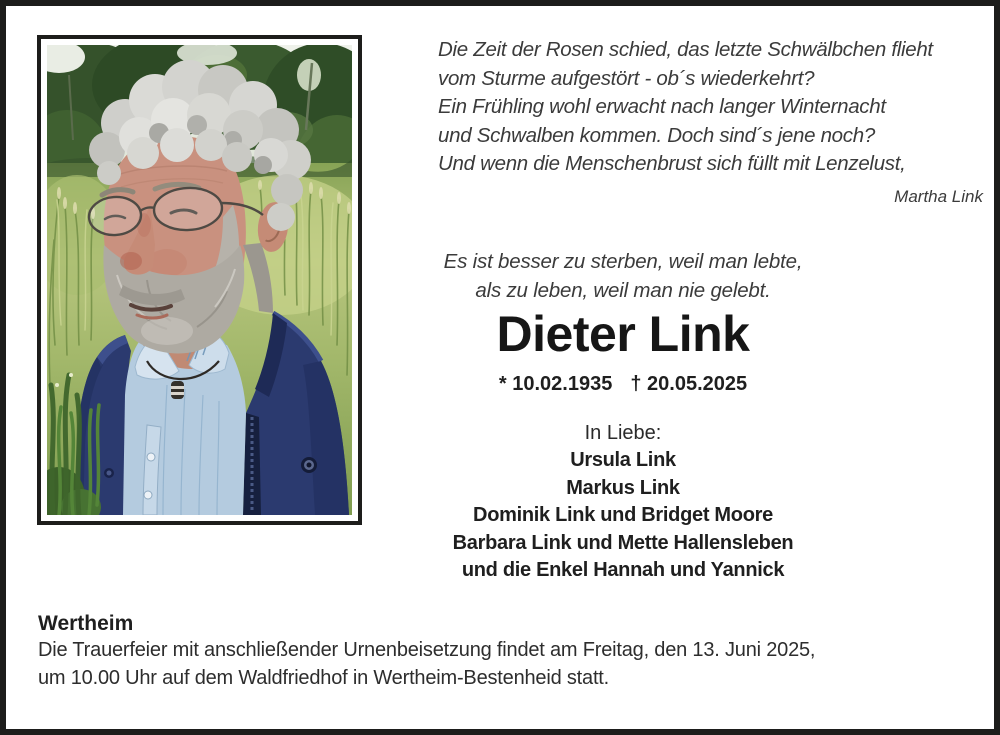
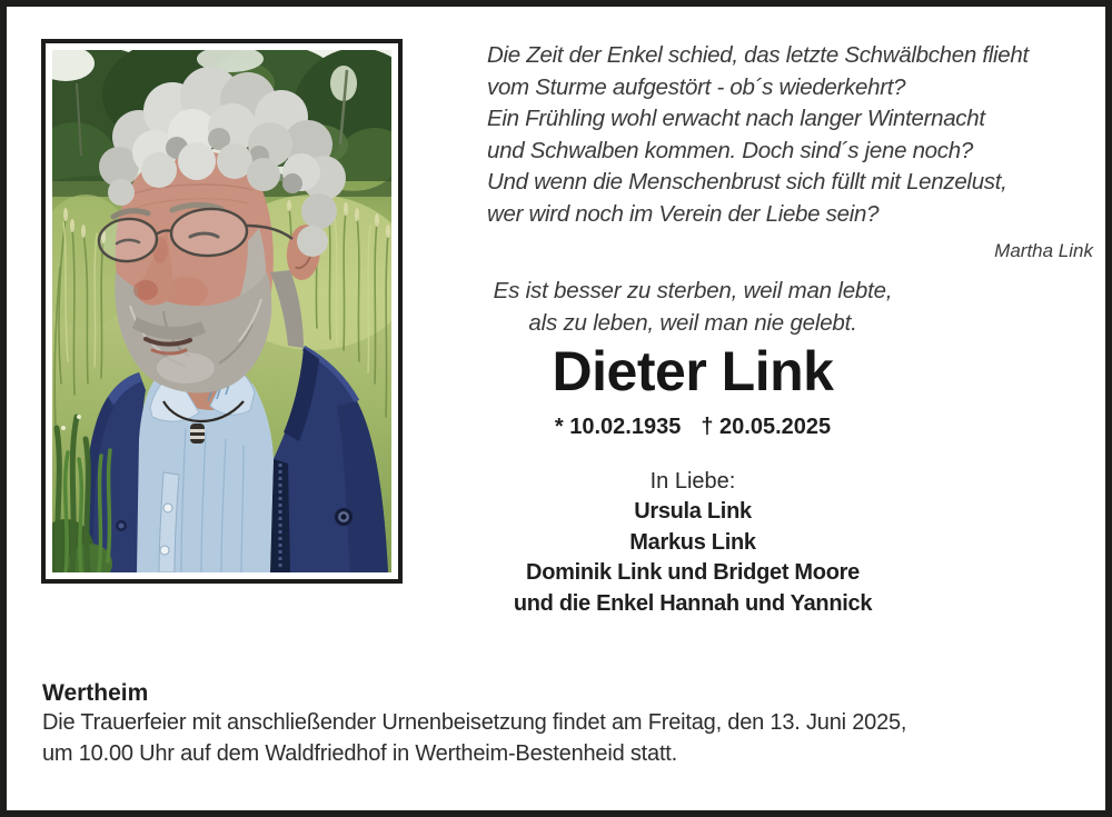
- Die Zeit der Rosen schied, das letzte Schwälbchen flieht
+ Die Zeit der Enkel schied, das letzte Schwälbchen flieht
  vom Sturme aufgestört - ob´s wiederkehrt?
  Ein Frühling wohl erwacht nach langer Winternacht
  und Schwalben kommen. Doch sind´s jene noch?
  Und wenn die Menschenbrust sich füllt mit Lenzelust,
+ wer wird noch im Verein der Liebe sein?
  Martha Link
  Es ist besser zu sterben, weil man lebte,
  als zu leben, weil man nie gelebt.
  Dieter Link
  * 10.02.1935 † 20.05.2025
  In Liebe:
  Ursula Link
  Markus Link
  Dominik Link und Bridget Moore
- Barbara Link und Mette Hallensleben
  und die Enkel Hannah und Yannick
  Wertheim
  Die Trauerfeier mit anschließender Urnenbeisetzung findet am Freitag, den 13. Juni 2025,
  um 10.00 Uhr auf dem Waldfriedhof in Wertheim-Bestenheid statt.
